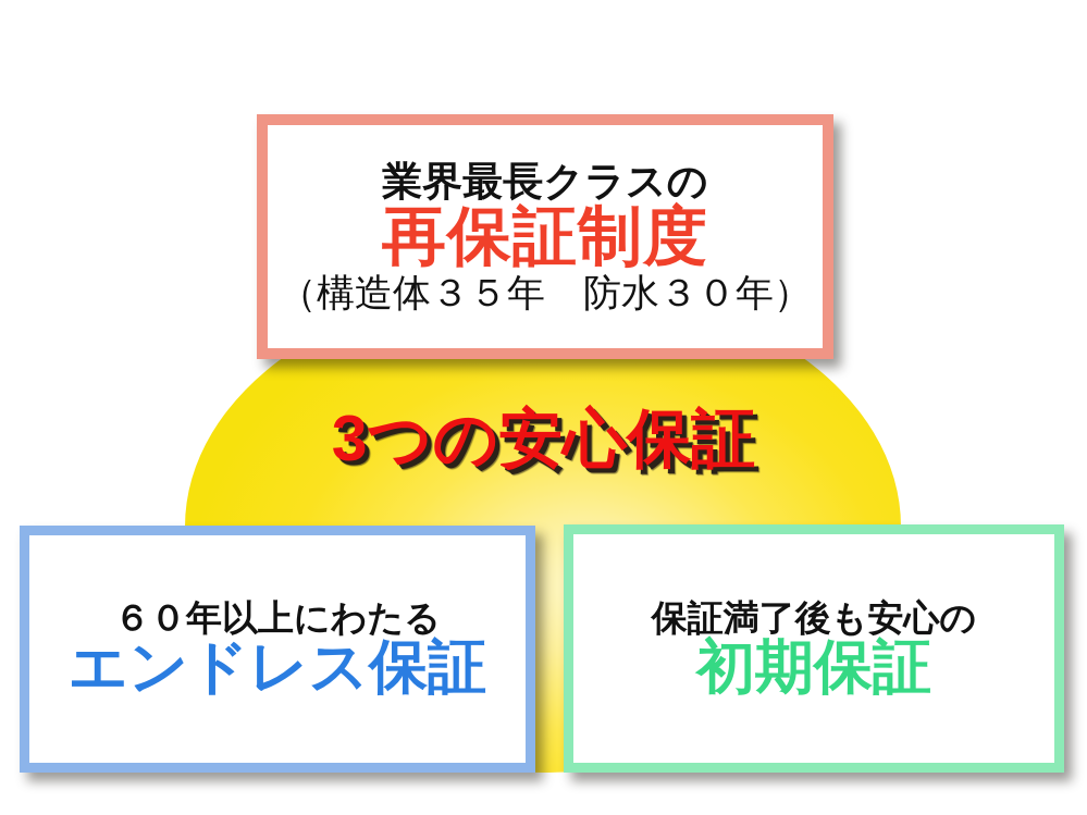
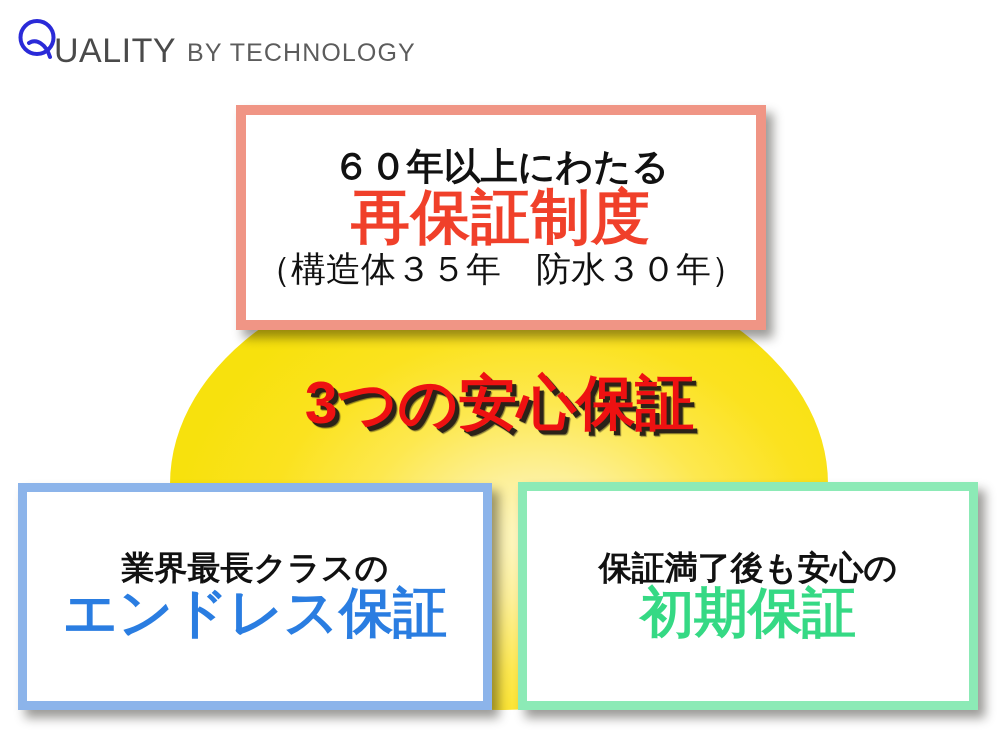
+ UALITY
+ BY TECHNOLOGY
- 業界最長クラスの
+ ６０年以上にわたる
  再保証制度
  （構造体３５年 防水３０年）
  3つの安心保証
- ６０年以上にわたる
+ 業界最長クラスの
  エンドレス保証
  保証満了後も安心の
  初期保証
